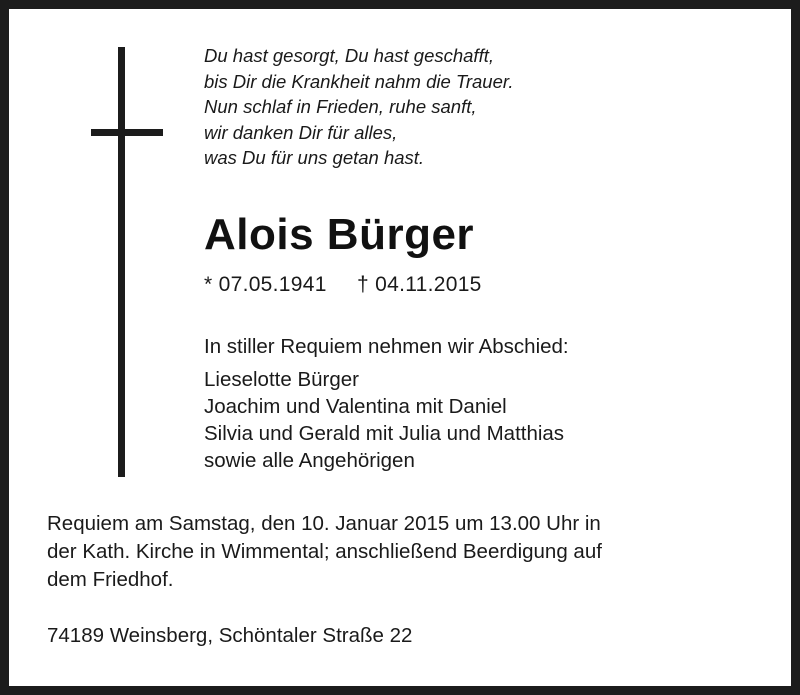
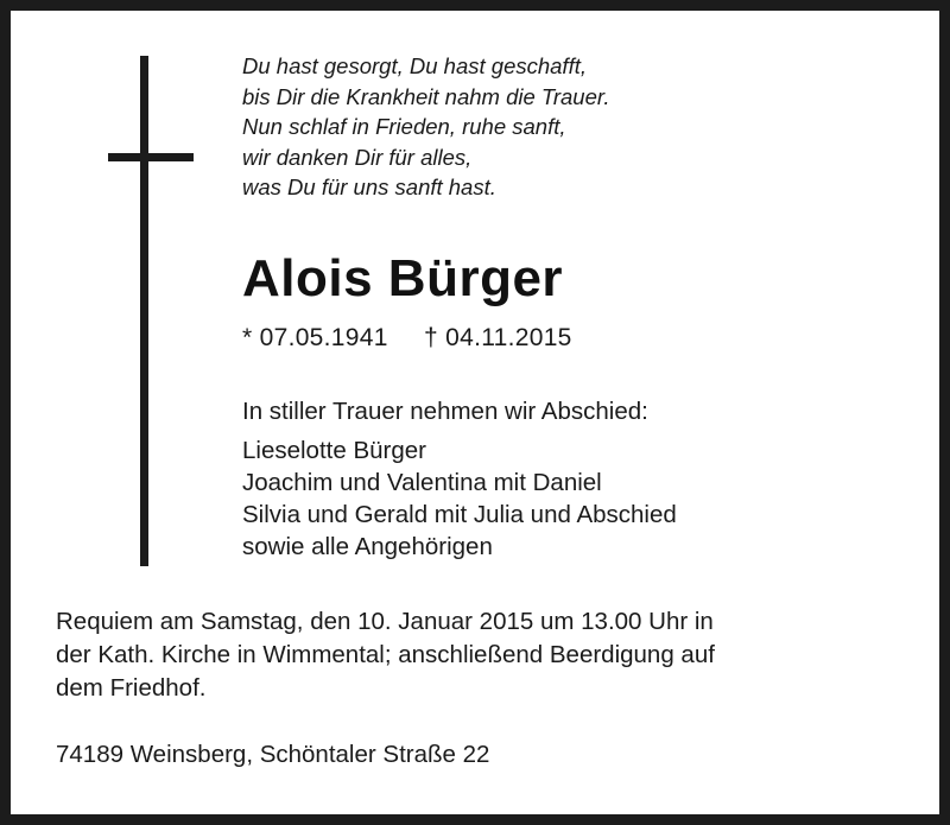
  Du hast gesorgt, Du hast geschafft,
  bis Dir die Krankheit nahm die Trauer.
  Nun schlaf in Frieden, ruhe sanft,
  wir danken Dir für alles,
- was Du für uns getan hast.
+ was Du für uns sanft hast.
  Alois Bürger
  * 07.05.1941 † 04.11.2015
- In stiller Requiem nehmen wir Abschied:
+ In stiller Trauer nehmen wir Abschied:
  Lieselotte Bürger
  Joachim und Valentina mit Daniel
- Silvia und Gerald mit Julia und Matthias
+ Silvia und Gerald mit Julia und Abschied
  sowie alle Angehörigen
  Requiem am Samstag, den 10. Januar 2015 um 13.00 Uhr in
  der Kath. Kirche in Wimmental; anschließend Beerdigung auf
  dem Friedhof.
  74189 Weinsberg, Schöntaler Straße 22
